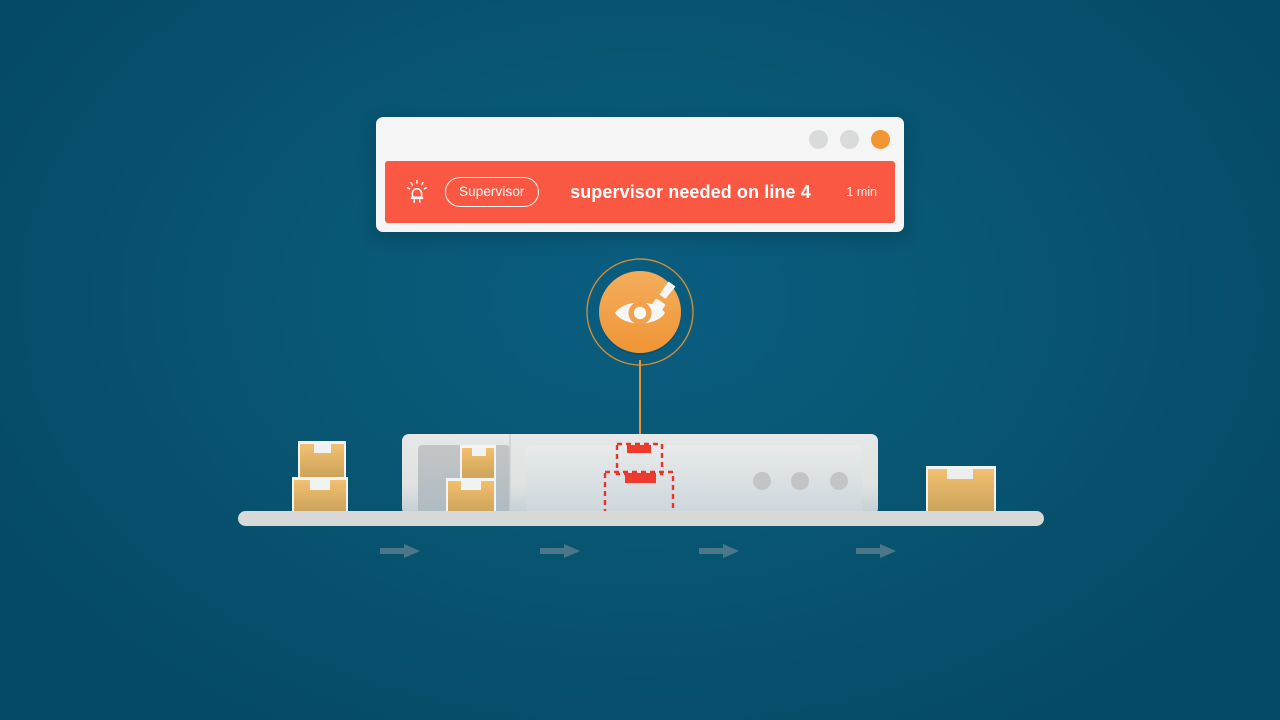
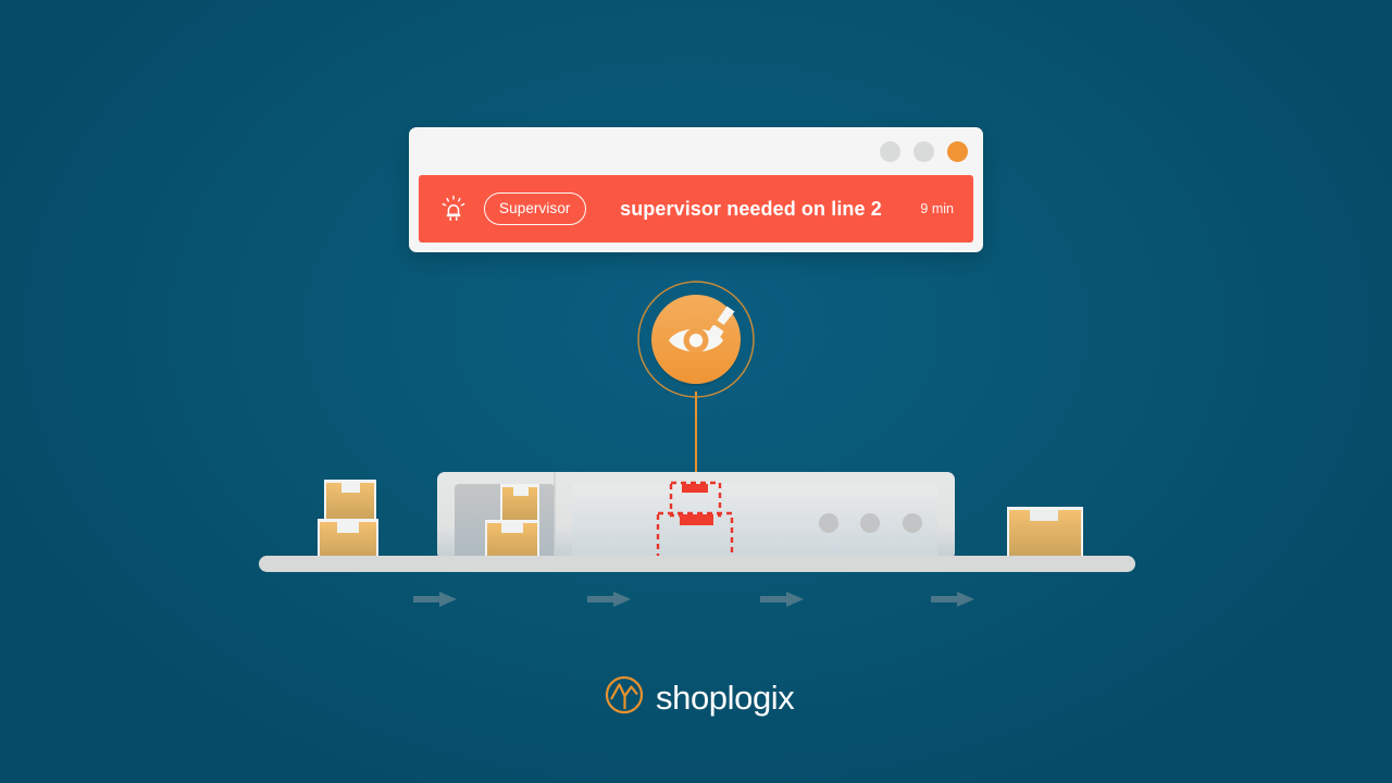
  Supervisor
- supervisor needed on line 4
+ supervisor needed on line 2
- 1 min
+ 9 min
+ shoplogix
